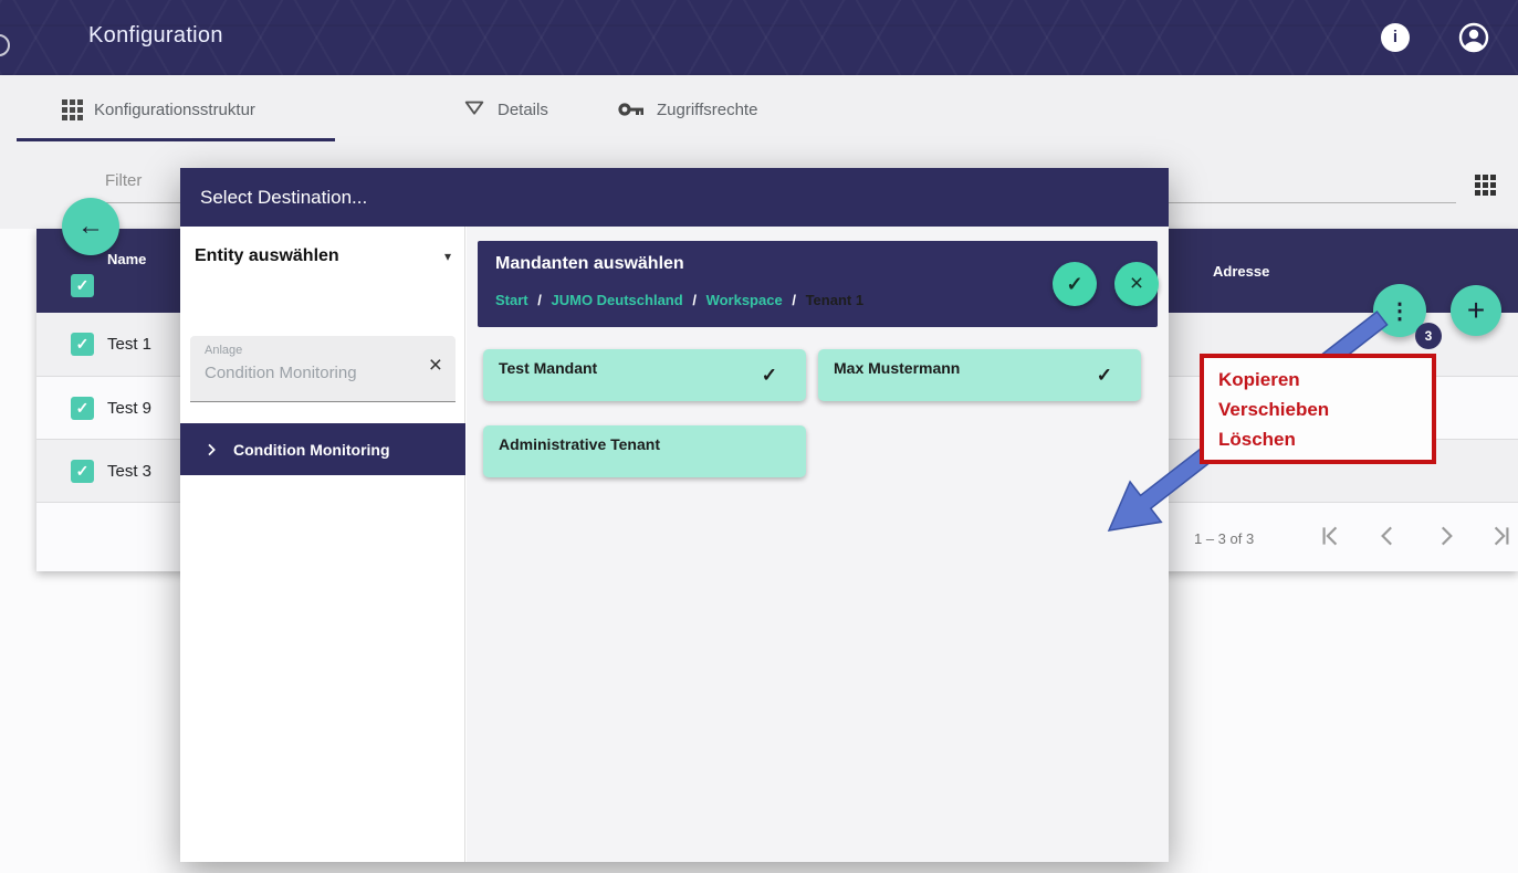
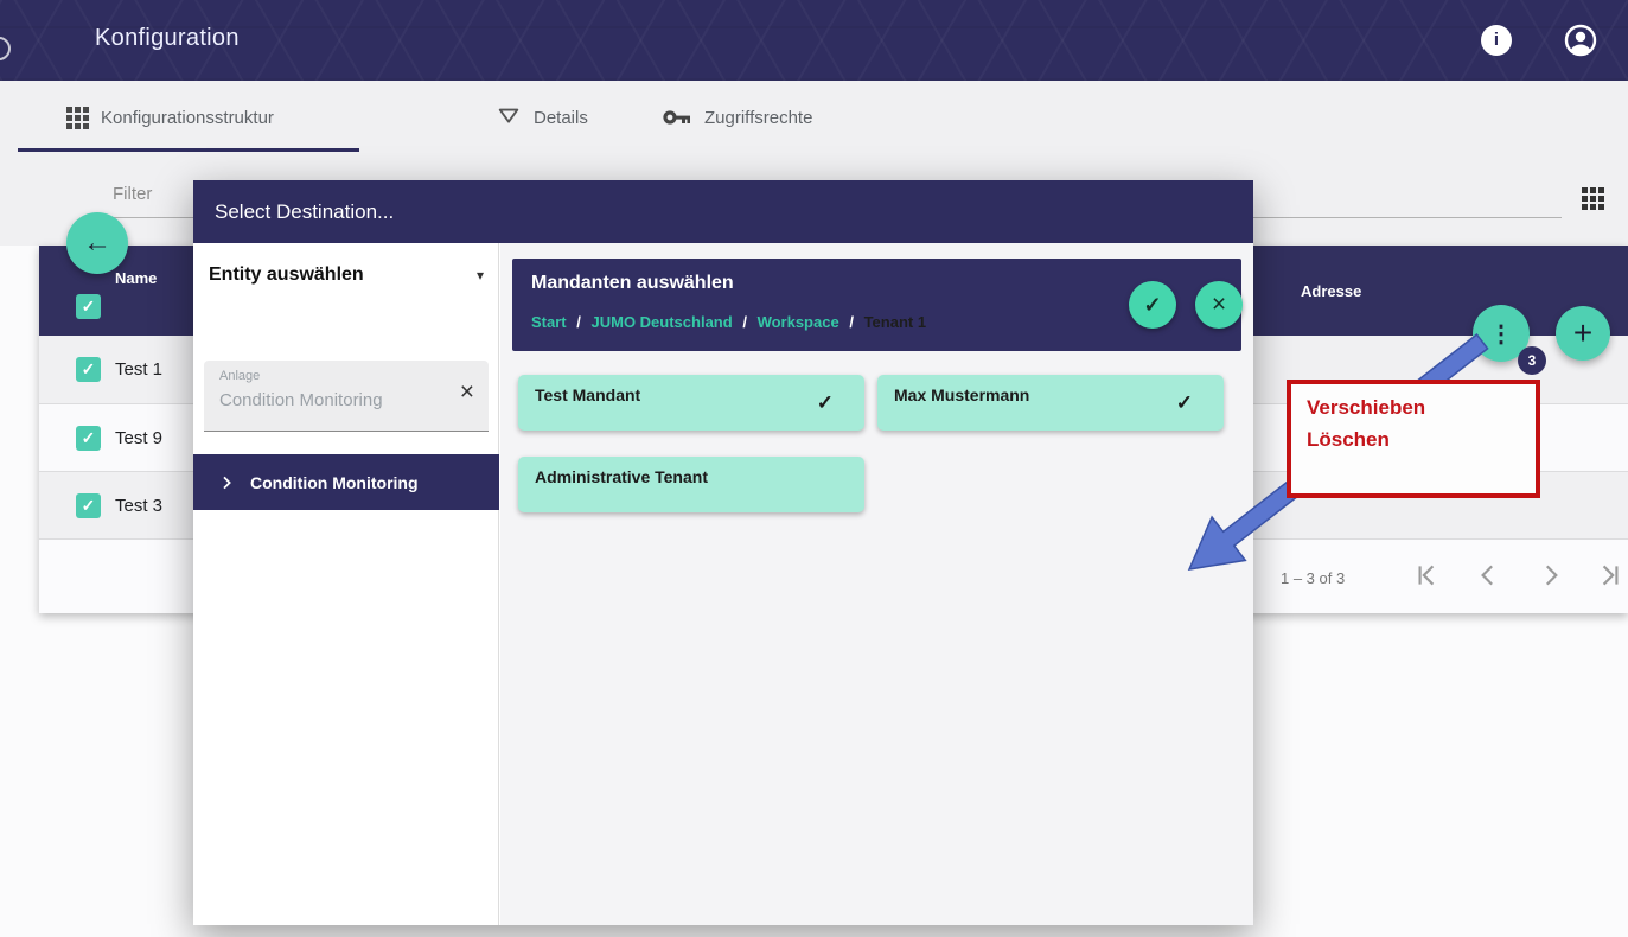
  Konfiguration
  i
  Konfigurationsstruktur
  Details
  Zugriffsrechte
  Filter
  Name
  ✓
  Adresse
  ✓
  Test 1
  ✓
  Test 9
  ✓
  Test 3
  1 – 3 of 3
  ←
  ⋮
  3
  +
  Select Destination...
  Entity auswählen
  ▾
  Anlage
  Condition Monitoring
  ×
  Condition Monitoring
  Mandanten auswählen
  Start / JUMO Deutschland / Workspace / Tenant 1
  ✓
  ×
  Test Mandant
  ✓
  Max Mustermann
  ✓
  Administrative Tenant
- Kopieren
  Verschieben
  Löschen
